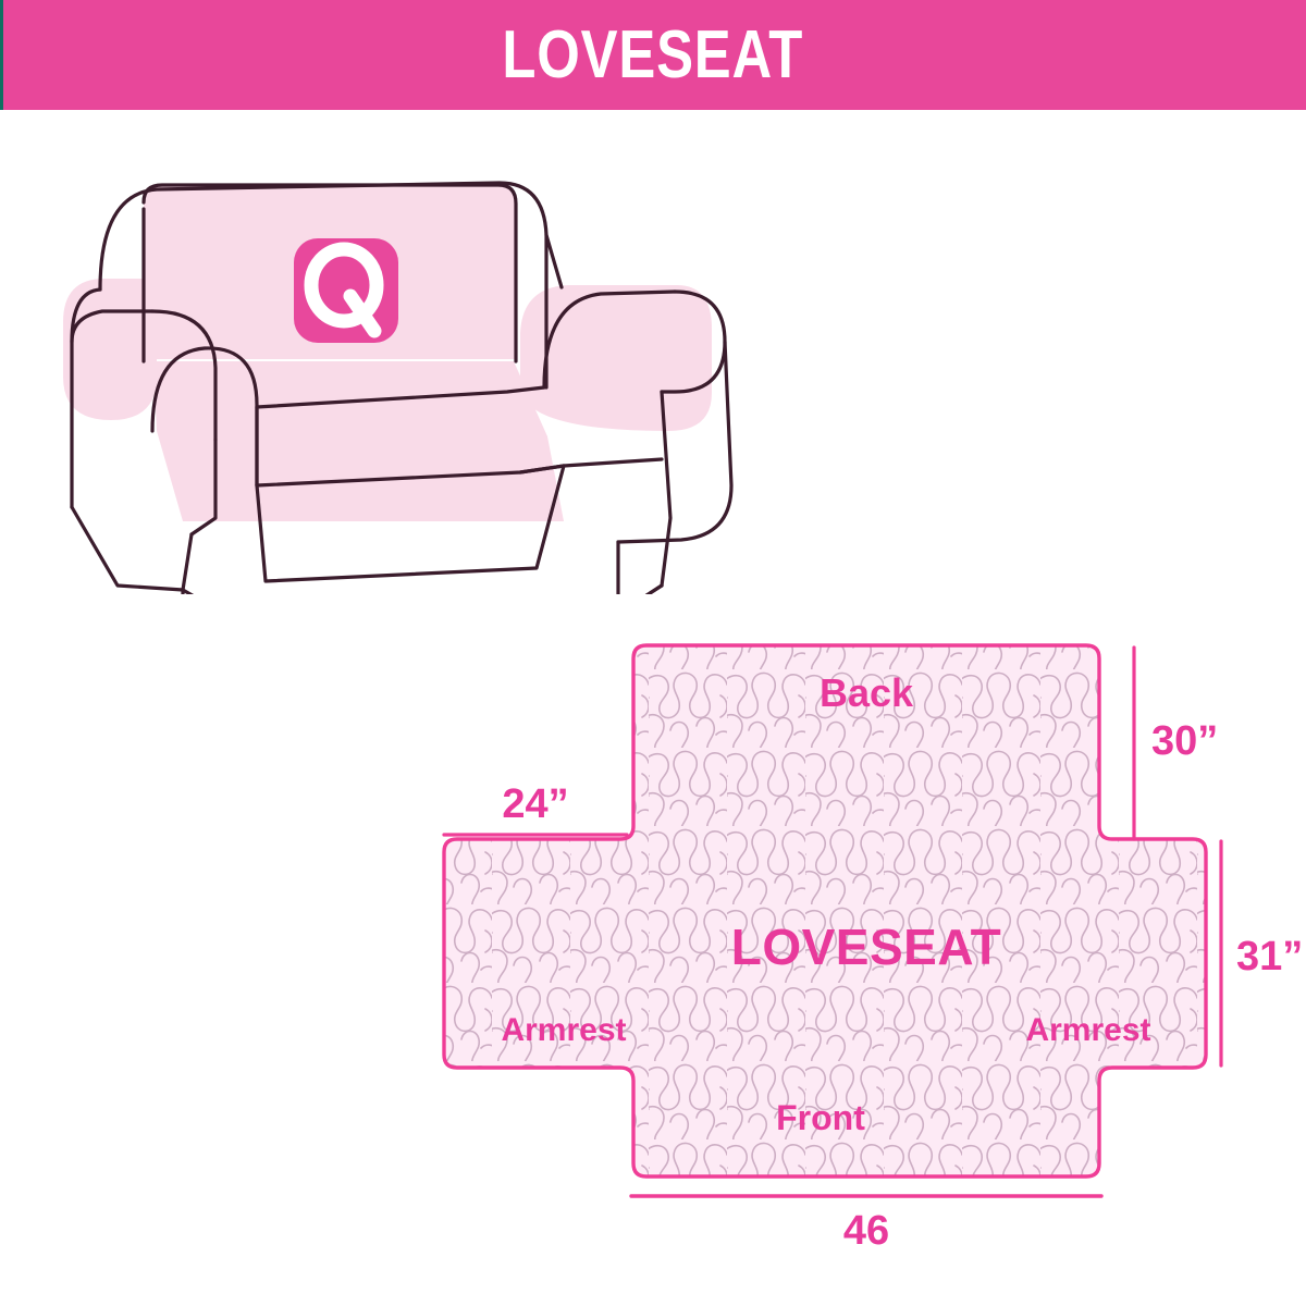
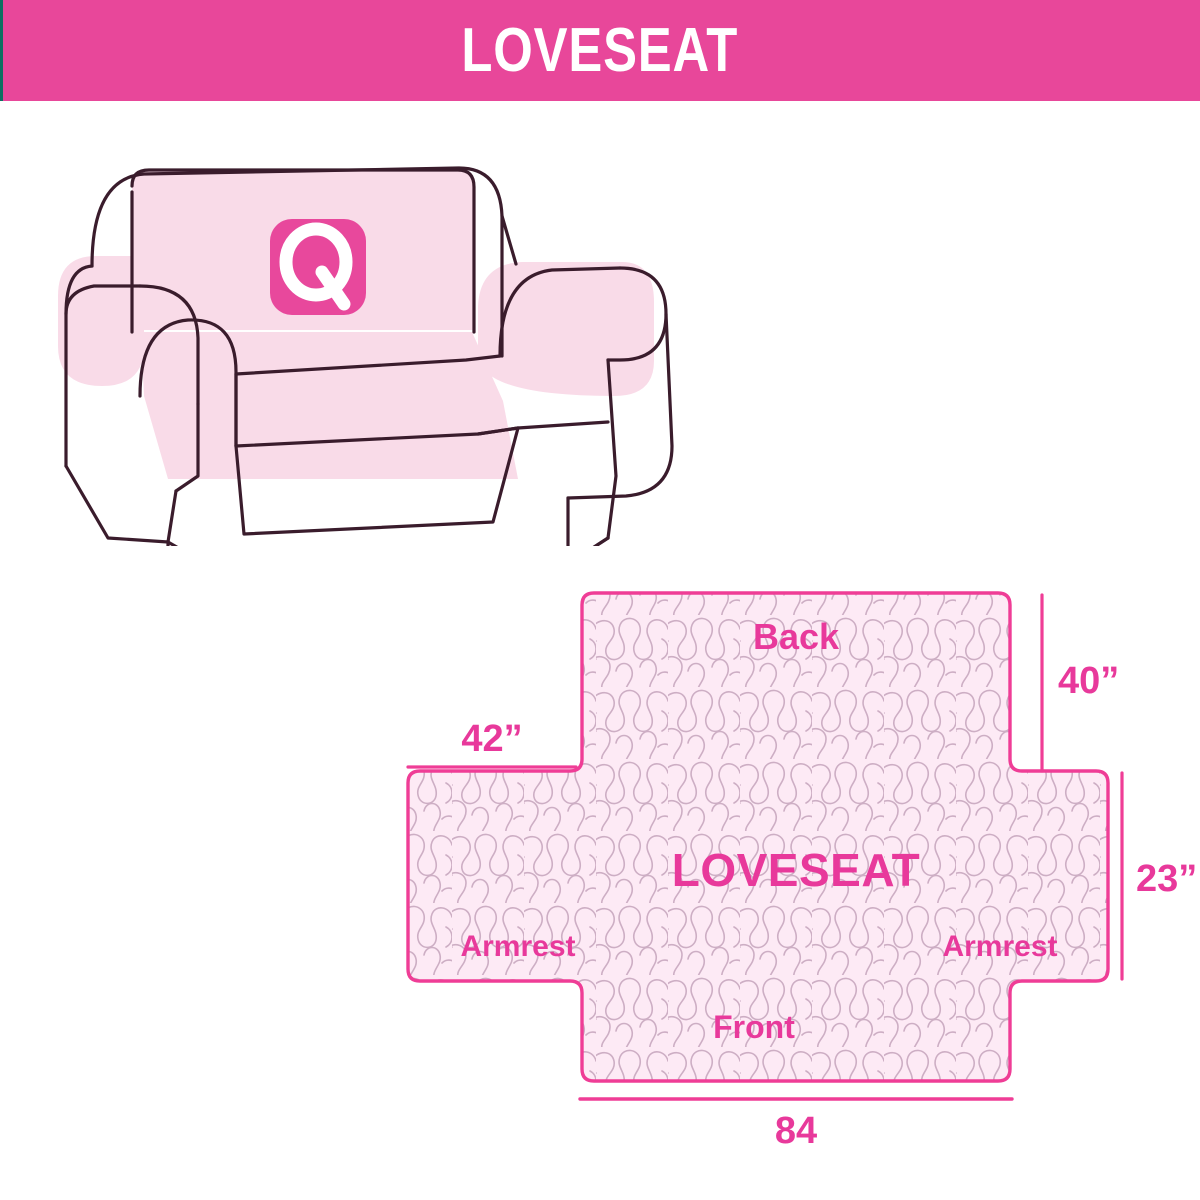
  LOVESEAT
  Back
  LOVESEAT
  Armrest
  Armrest
  Front
- 30”
+ 40”
- 24”
+ 42”
- 31”
+ 23”
- 46
+ 84
